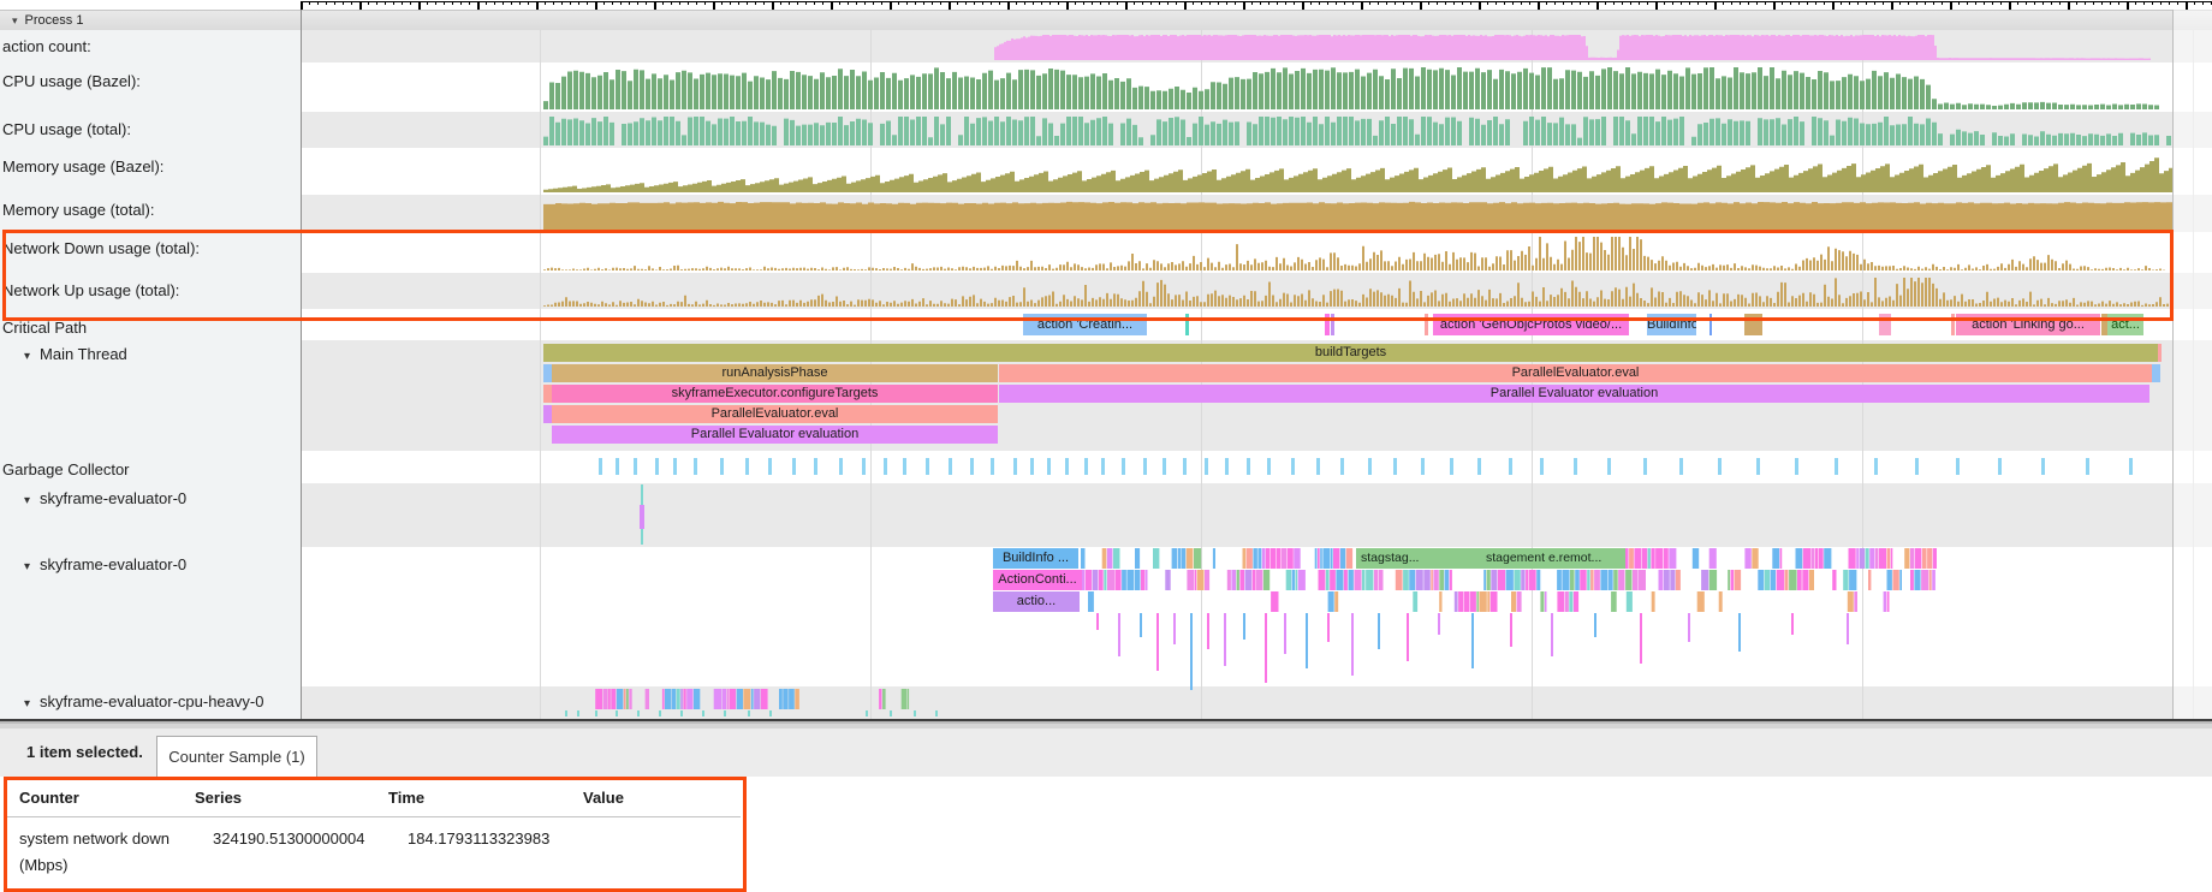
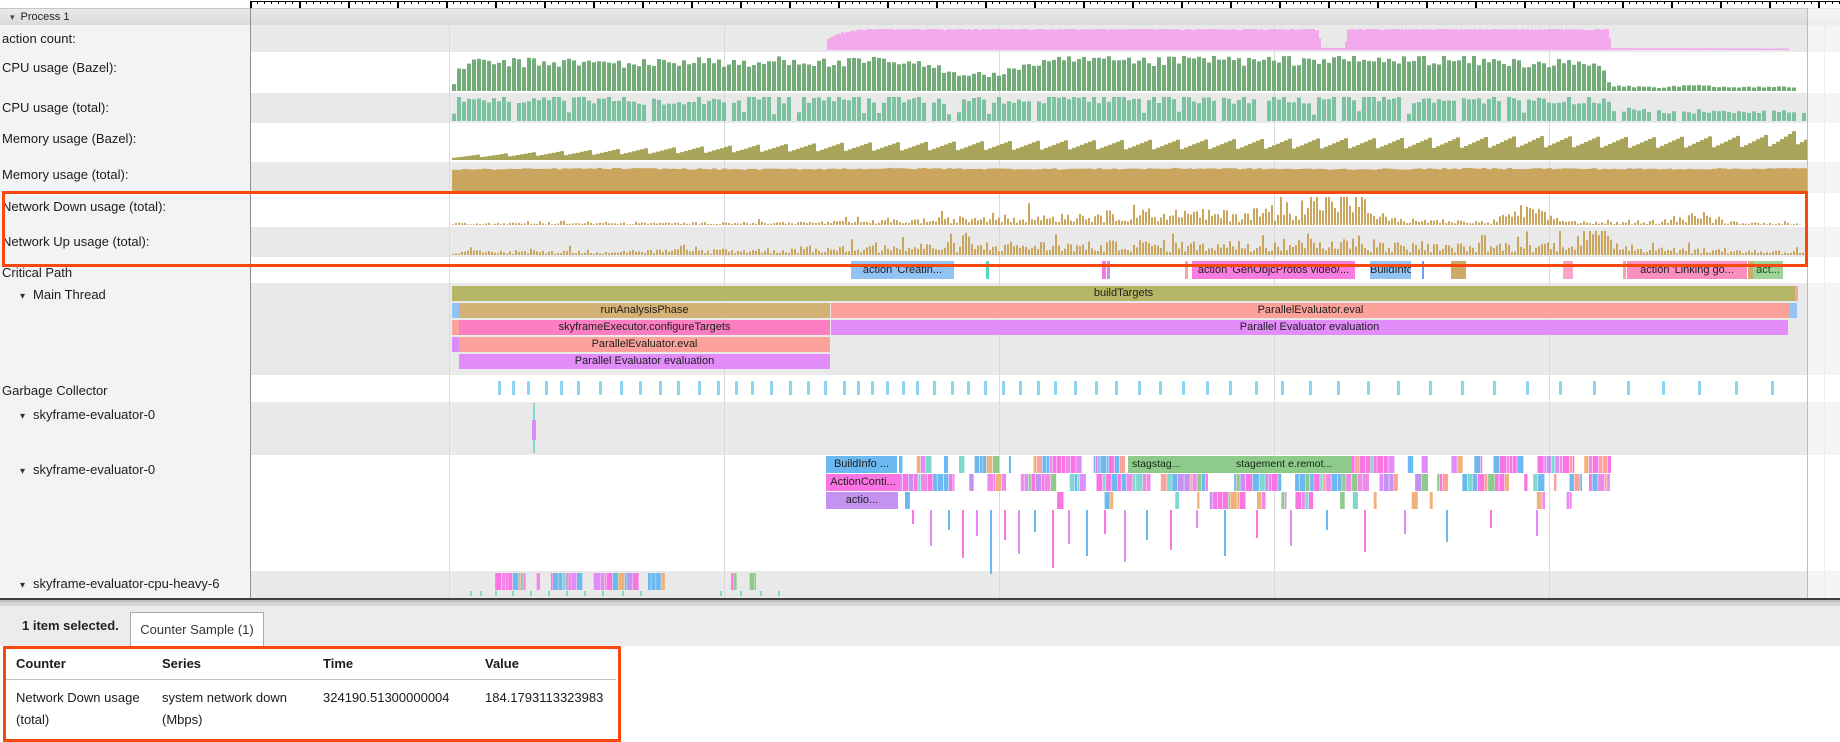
  ▾ Process 1
  action 'Creatin...
  action 'GenObjcProtos video/...
  BuildInfo
  action 'Linking go...
  act...
  buildTargets
  runAnalysisPhase
  ParallelEvaluator.eval
  skyframeExecutor.configureTargets
  Parallel Evaluator evaluation
  ParallelEvaluator.eval
  Parallel Evaluator evaluation
  BuildInfo ...
  ActionConti...
  actio...
  stagstag...
  stagement e.remot...
  action count:
  CPU usage (Bazel):
  CPU usage (total):
  Memory usage (Bazel):
  Memory usage (total):
  Network Down usage (total):
  Network Up usage (total):
  Critical Path
  ▾ Main Thread
  Garbage Collector
  ▾ skyframe-evaluator-0
  ▾ skyframe-evaluator-0
- ▾ skyframe-evaluator-cpu-heavy-0
+ ▾ skyframe-evaluator-cpu-heavy-6
  1 item selected.
  Counter Sample (1)
  Counter
  Series
  Time
  Value
+ Network Down usage (total)
  system network down (Mbps)
  324190.51300000004
  184.1793113323983
